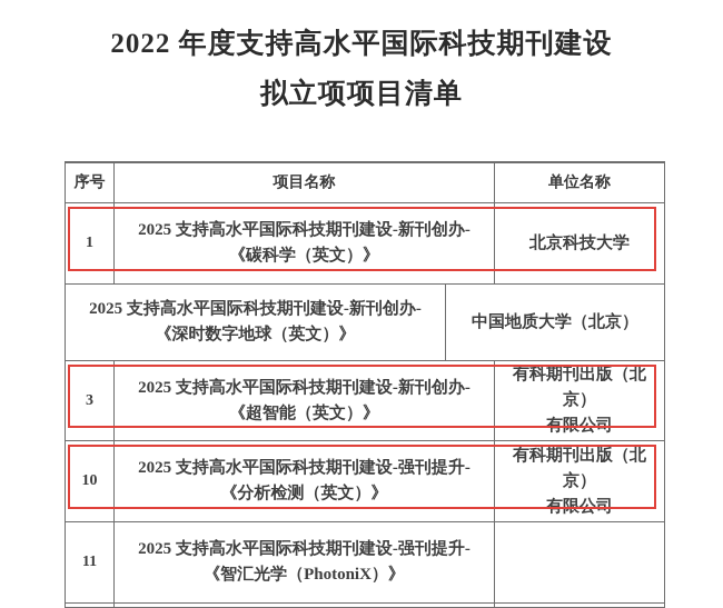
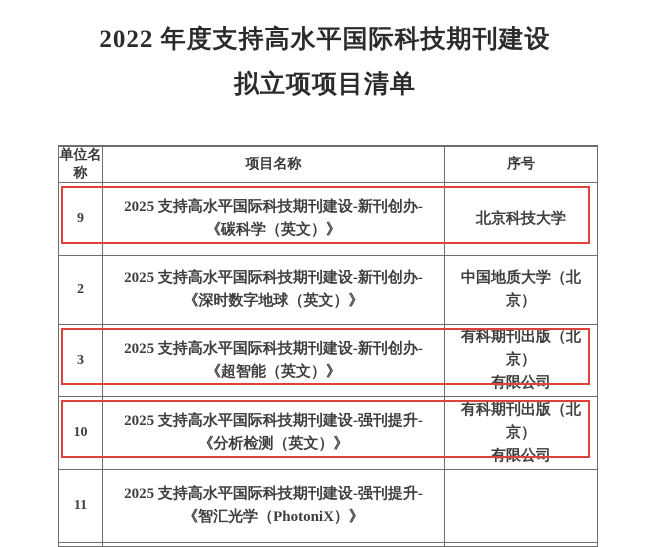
  2022 年度支持高水平国际科技期刊建设
  拟立项项目清单
- 序号
+ 单位名称
  项目名称
- 单位名称
+ 序号
- 1
+ 9
  2025 支持高水平国际科技期刊建设-新刊创办-
  《碳科学（英文）》
  北京科技大学
+ 2
  2025 支持高水平国际科技期刊建设-新刊创办-
  《深时数字地球（英文）》
  中国地质大学（北京）
  3
  2025 支持高水平国际科技期刊建设-新刊创办-
  《超智能（英文）》
  有科期刊出版（北京）
  有限公司
  10
  2025 支持高水平国际科技期刊建设-强刊提升-
  《分析检测（英文）》
  有科期刊出版（北京）
  有限公司
  11
  2025 支持高水平国际科技期刊建设-强刊提升-
  《智汇光学（PhotoniX）》
